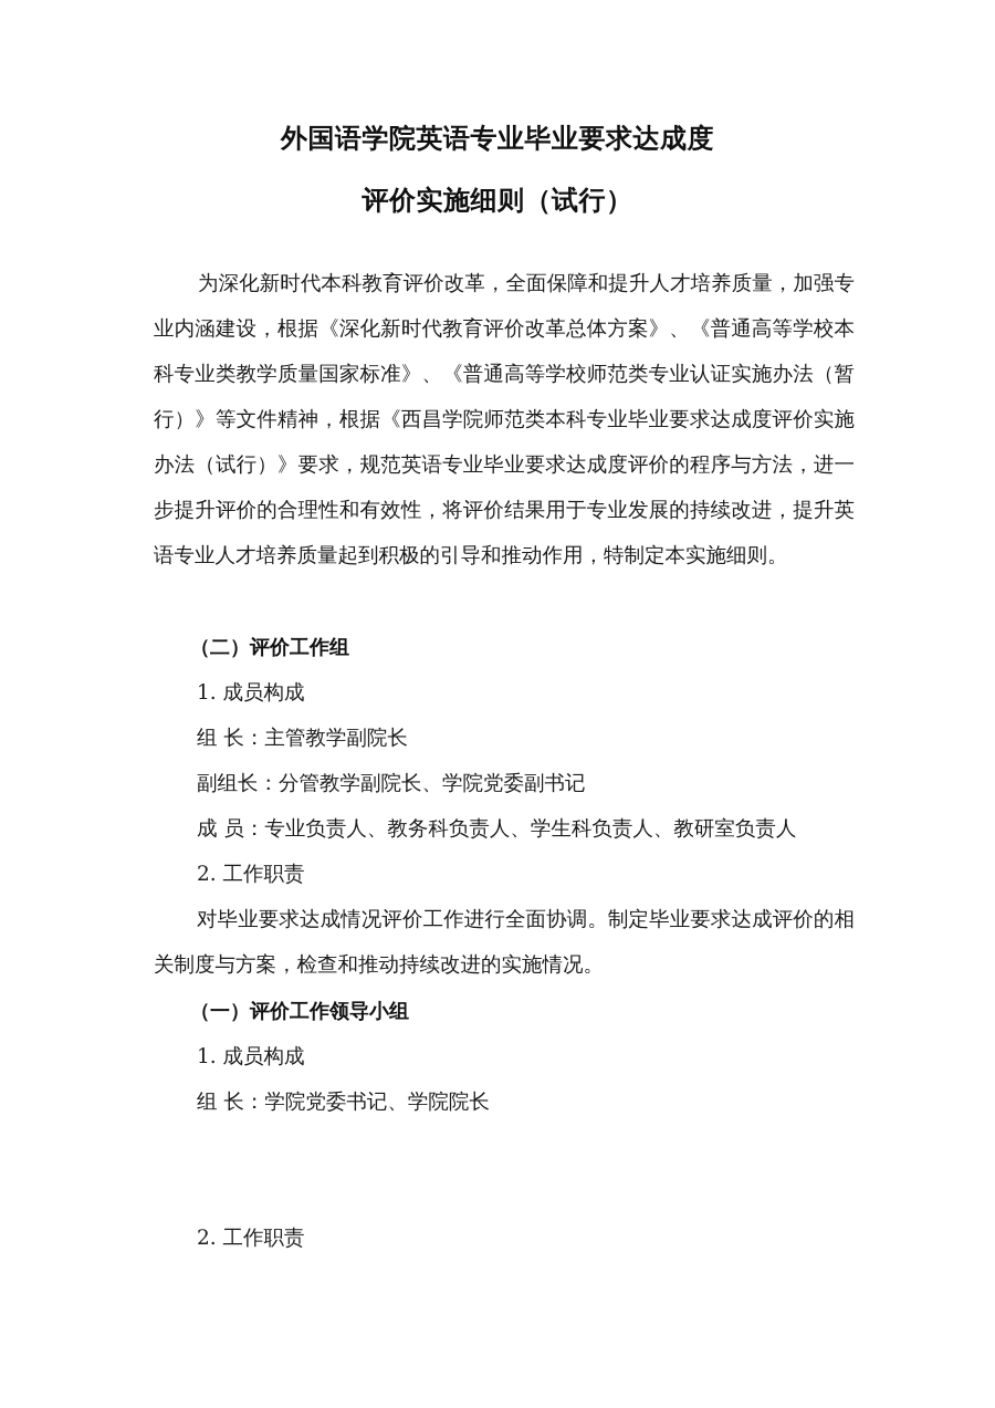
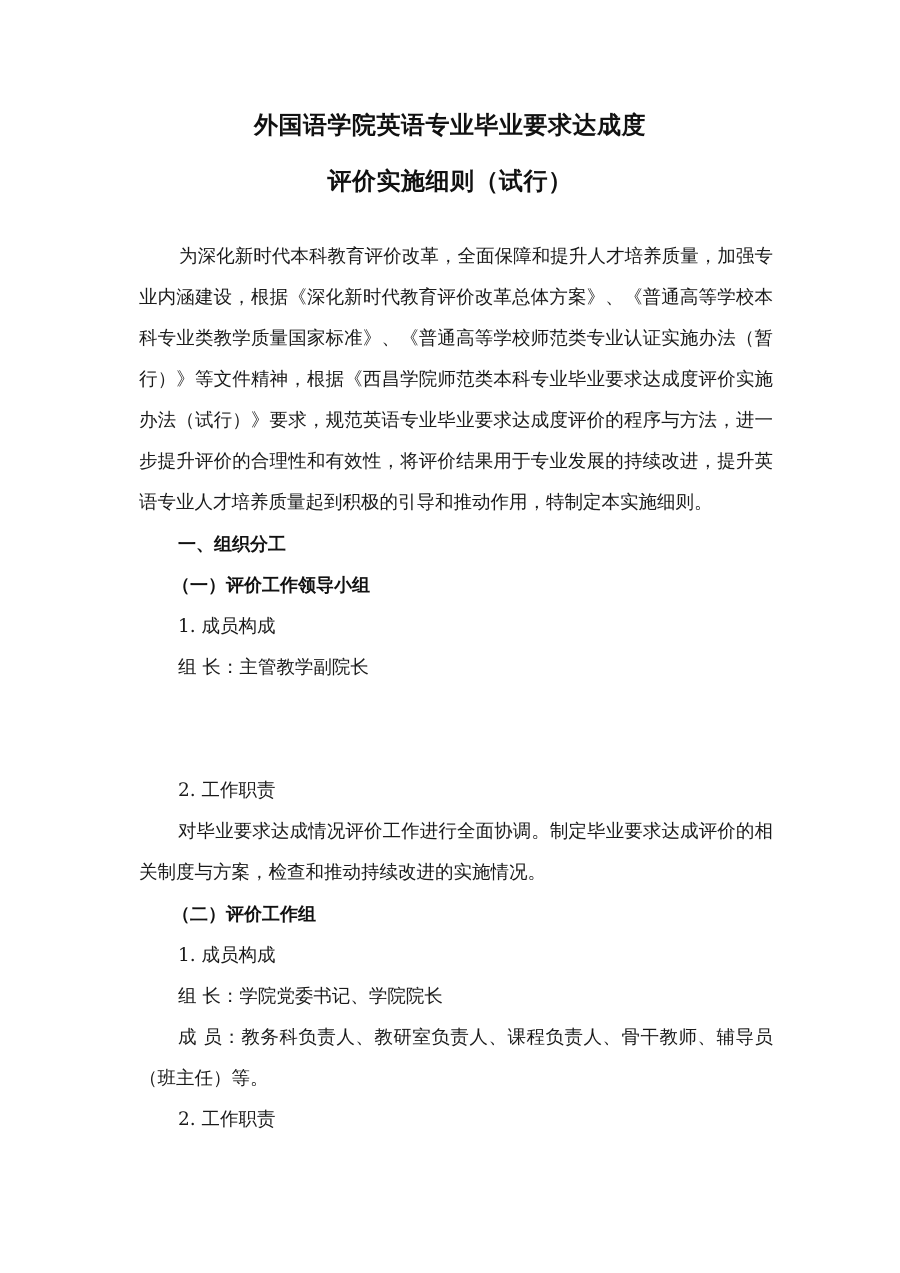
  外国语学院英语专业毕业要求达成度
  评价实施细则（试行）
  为深化新时代本科教育评价改革，全面保障和提升人才培养质量，加强专业内涵建设，根据《深化新时代教育评价改革总体方案》、《普通高等学校本科专业类教学质量国家标准》、《普通高等学校师范类专业认证实施办法（暂行）》等文件精神，根据《西昌学院师范类本科专业毕业要求达成度评价实施办法（试行）》要求，规范英语专业毕业要求达成度评价的程序与方法，进一步提升评价的合理性和有效性，将评价结果用于专业发展的持续改进，提升英语专业人才培养质量起到积极的引导和推动作用，特制定本实施细则。
+ 一、组织分工
- （二）评价工作组
+ （一）评价工作领导小组
  1. 成员构成
  组 长：主管教学副院长
- 副组长：分管教学副院长、学院党委副书记
- 成 员：专业负责人、教务科负责人、学生科负责人、教研室负责人
  2. 工作职责
  对毕业要求达成情况评价工作进行全面协调。制定毕业要求达成评价的相关制度与方案，检查和推动持续改进的实施情况。
- （一）评价工作领导小组
+ （二）评价工作组
  1. 成员构成
  组 长：学院党委书记、学院院长
+ 成 员：教务科负责人、教研室负责人、课程负责人、骨干教师、辅导员（班主任）等。
  2. 工作职责
